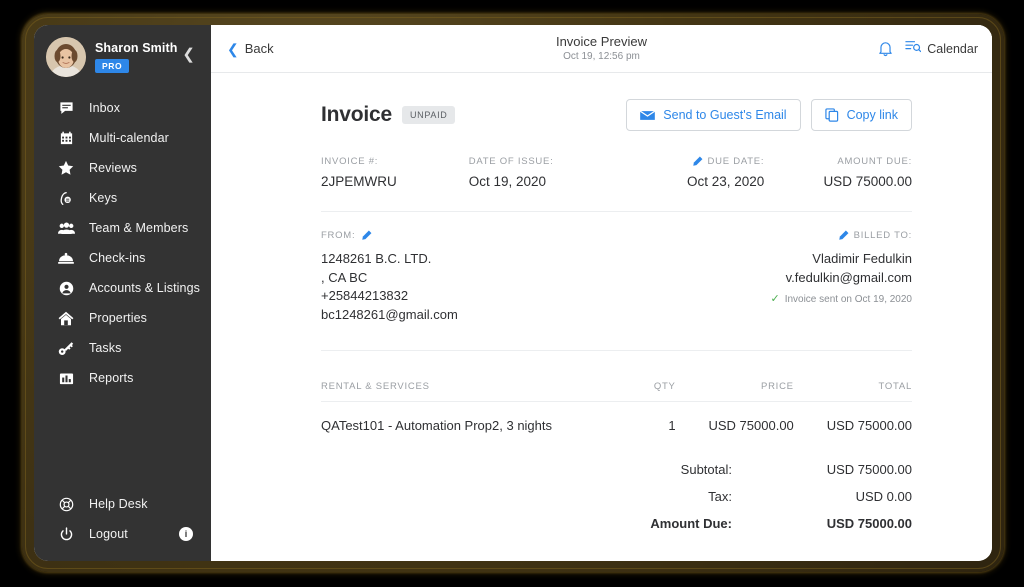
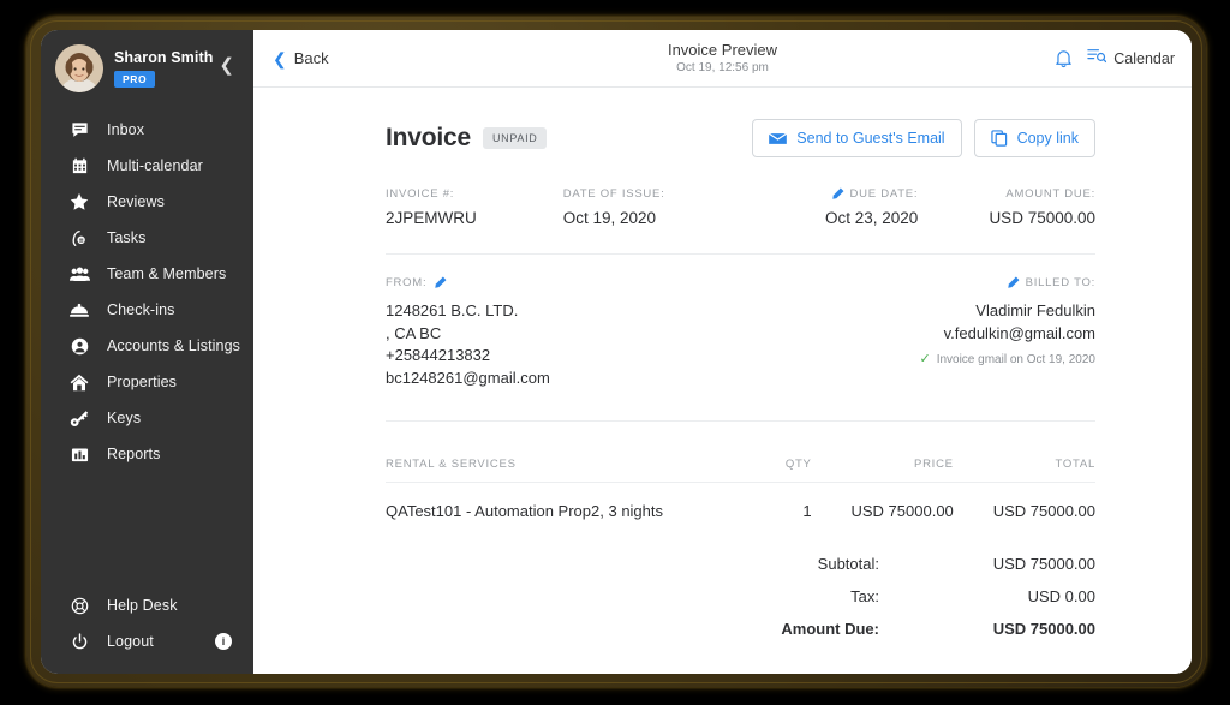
  Sharon Smith
  PRO
  ❮
  Inbox
  Multi-calendar
  Reviews
- Keys
+ Tasks
  Team & Members
  Check-ins
  Accounts & Listings
  Properties
- Tasks
+ Keys
  Reports
  Help Desk
  Logout
  i
  ❮
  Back
  Invoice Preview
  Oct 19, 12:56 pm
  Calendar
  Invoice
  UNPAID
  Send to Guest's Email
  Copy link
  INVOICE #:
  2JPEMWRU
  DATE OF ISSUE:
  Oct 19, 2020
  DUE DATE:
  Oct 23, 2020
  AMOUNT DUE:
  USD 75000.00
  FROM:
  1248261 B.C. LTD.
  , CA BC
  +25844213832
  bc1248261@gmail.com
  BILLED TO:
  Vladimir Fedulkin
  v.fedulkin@gmail.com
  ✓
- Invoice sent on Oct 19, 2020
+ Invoice gmail on Oct 19, 2020
  RENTAL & SERVICES	QTY	PRICE	TOTAL
  QATest101 - Automation Prop2, 3 nights	1	USD 75000.00	USD 75000.00
  Subtotal:	USD 75000.00
  Tax:	USD 0.00
  Amount Due:	USD 75000.00
